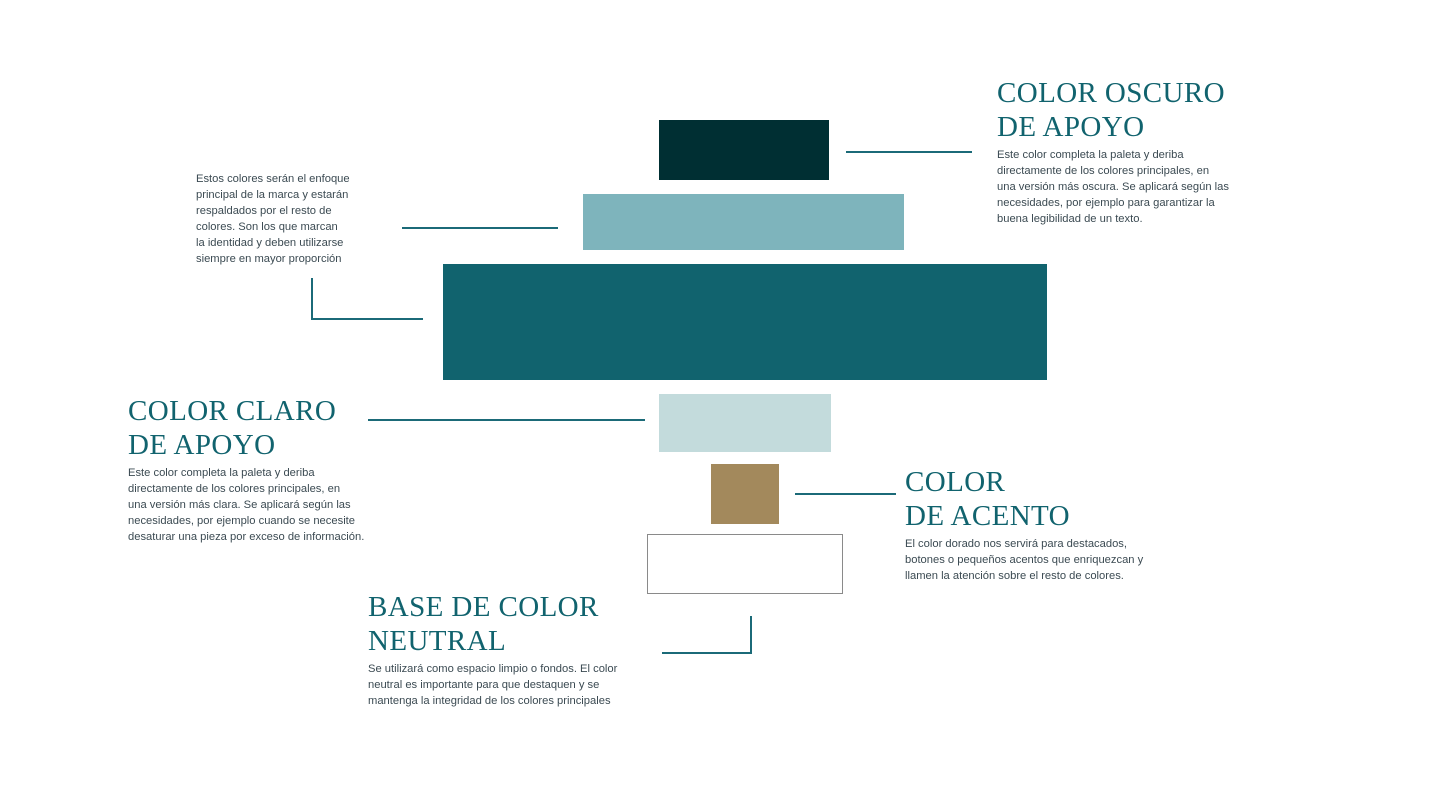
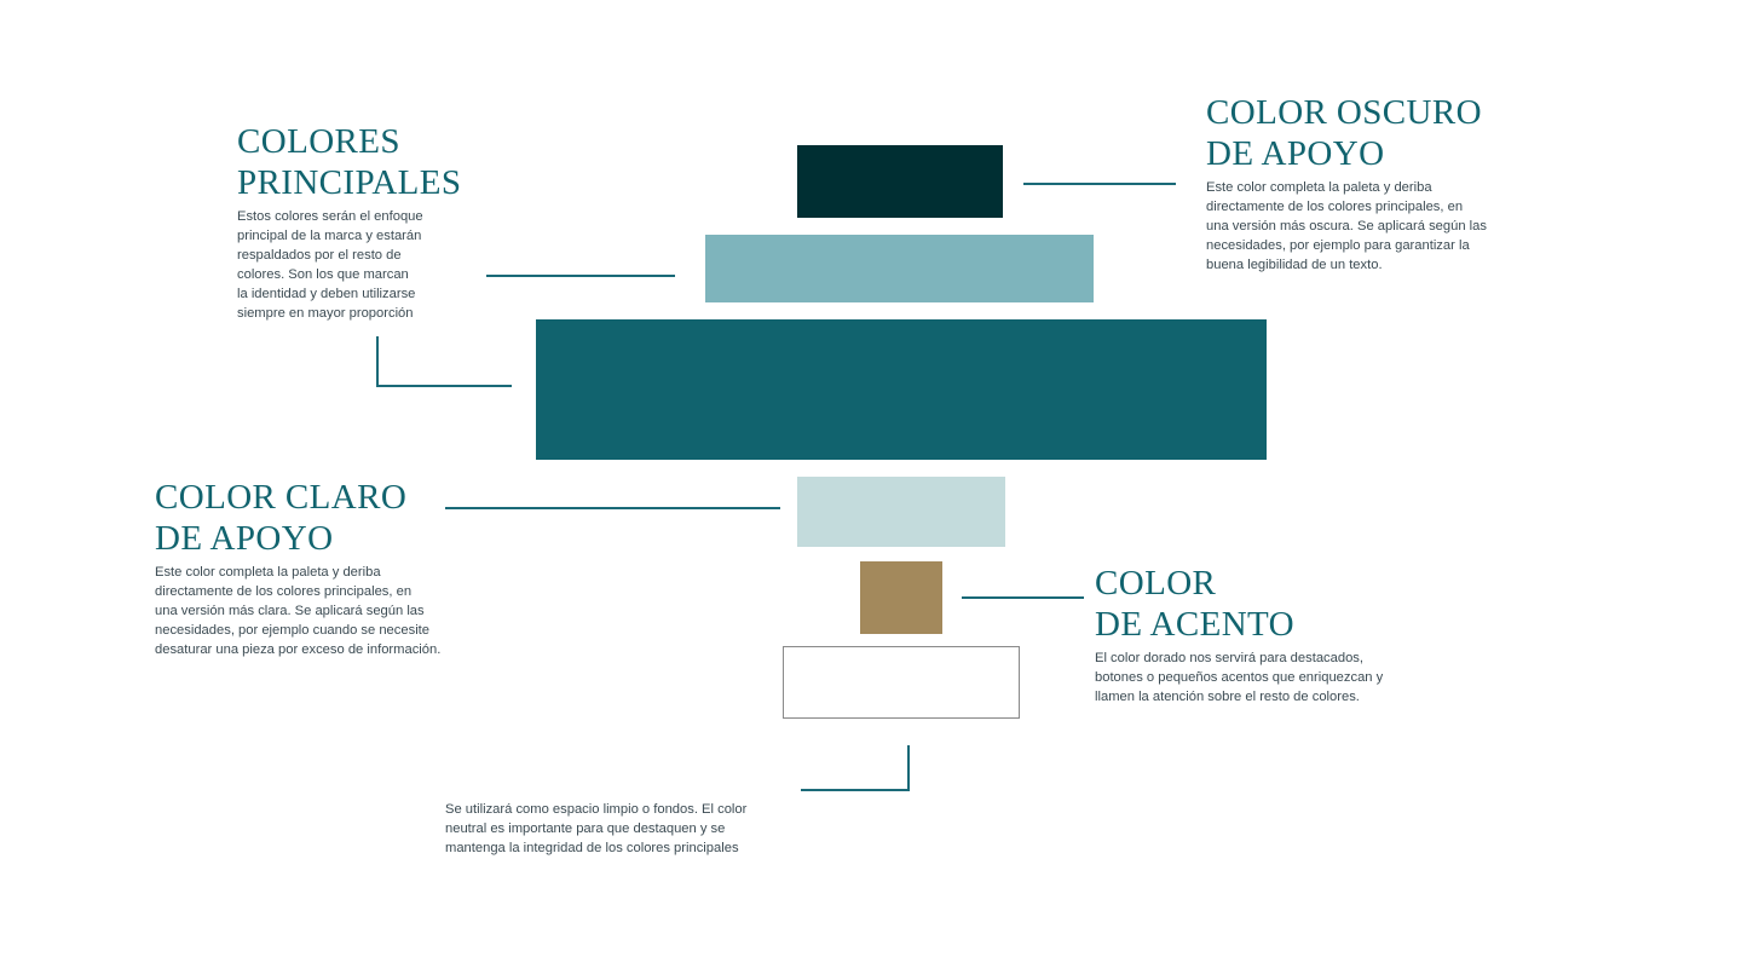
+ COLORES
+ PRINCIPALES
  Estos colores serán el enfoque
  principal de la marca y estarán
  respaldados por el resto de
  colores. Son los que marcan
  la identidad y deben utilizarse
  siempre en mayor proporción
  COLOR OSCURO
  DE APOYO
  Este color completa la paleta y deriba
  directamente de los colores principales, en
  una versión más oscura. Se aplicará según las
  necesidades, por ejemplo para garantizar la
  buena legibilidad de un texto.
  COLOR CLARO
  DE APOYO
  Este color completa la paleta y deriba
  directamente de los colores principales, en
  una versión más clara. Se aplicará según las
  necesidades, por ejemplo cuando se necesite
  desaturar una pieza por exceso de información.
  COLOR
  DE ACENTO
  El color dorado nos servirá para destacados,
  botones o pequeños acentos que enriquezcan y
  llamen la atención sobre el resto de colores.
- BASE DE COLOR
- NEUTRAL
  Se utilizará como espacio limpio o fondos. El color
  neutral es importante para que destaquen y se
  mantenga la integridad de los colores principales
